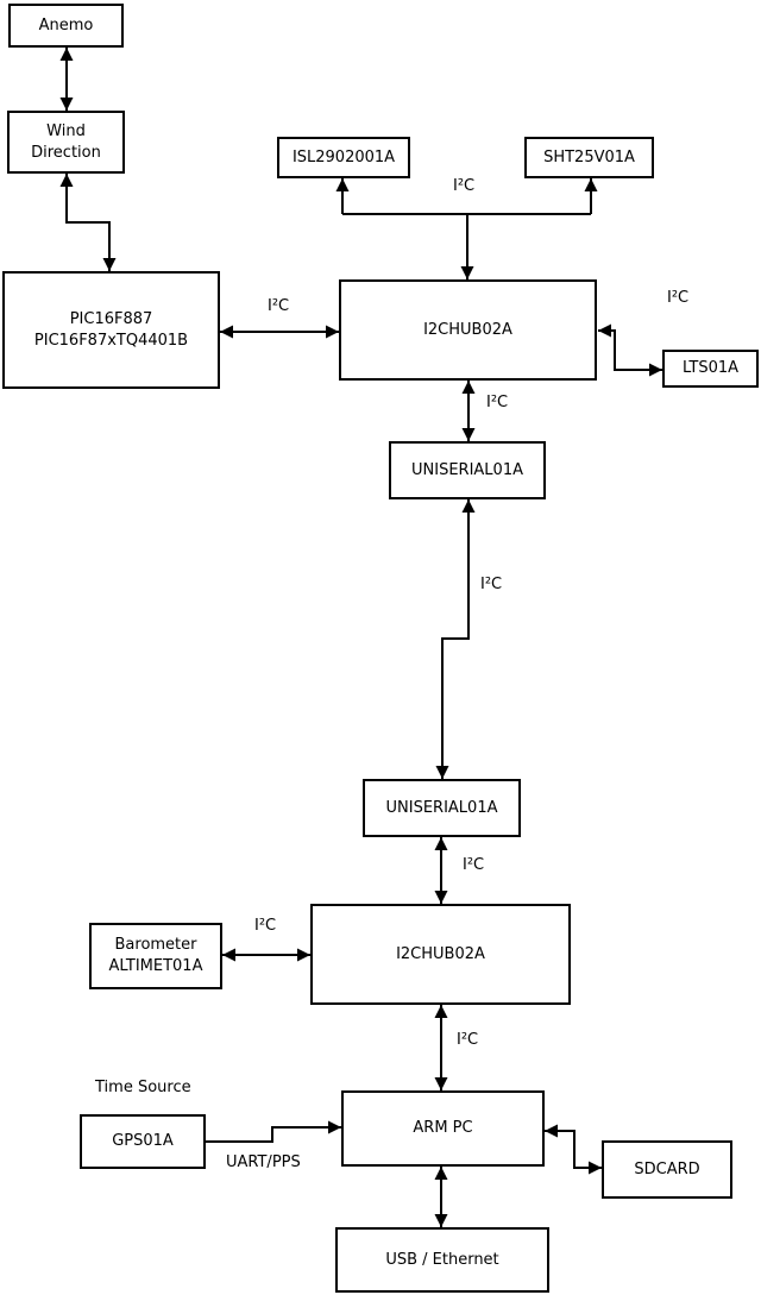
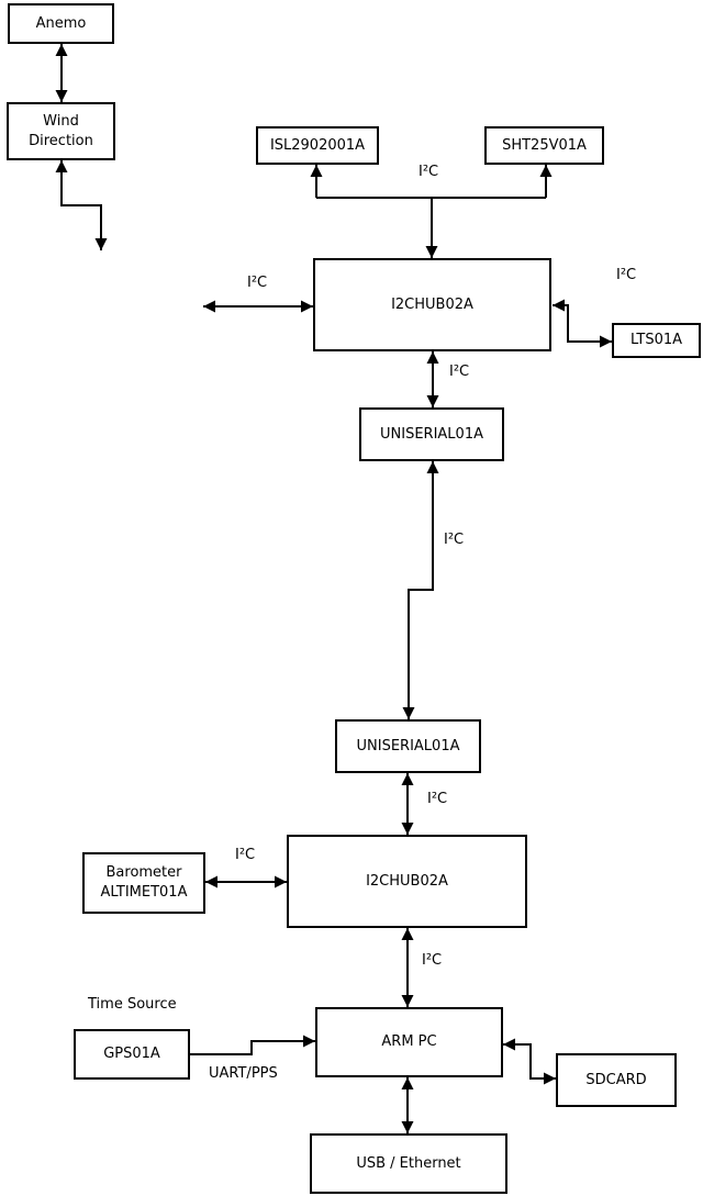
  Anemo
  Wind
  Direction
- PIC16F887
- PIC16F87xTQ4401B
  ISL2902001A
  SHT25V01A
  I2CHUB02A
  LTS01A
  UNISERIAL01A
  UNISERIAL01A
  I2CHUB02A
  Barometer
  ALTIMET01A
  ARM PC
  GPS01A
  SDCARD
  USB / Ethernet
  I²C
  I²C
  I²C
  I²C
  I²C
  I²C
  I²C
  I²C
  Time Source
  UART/PPS
